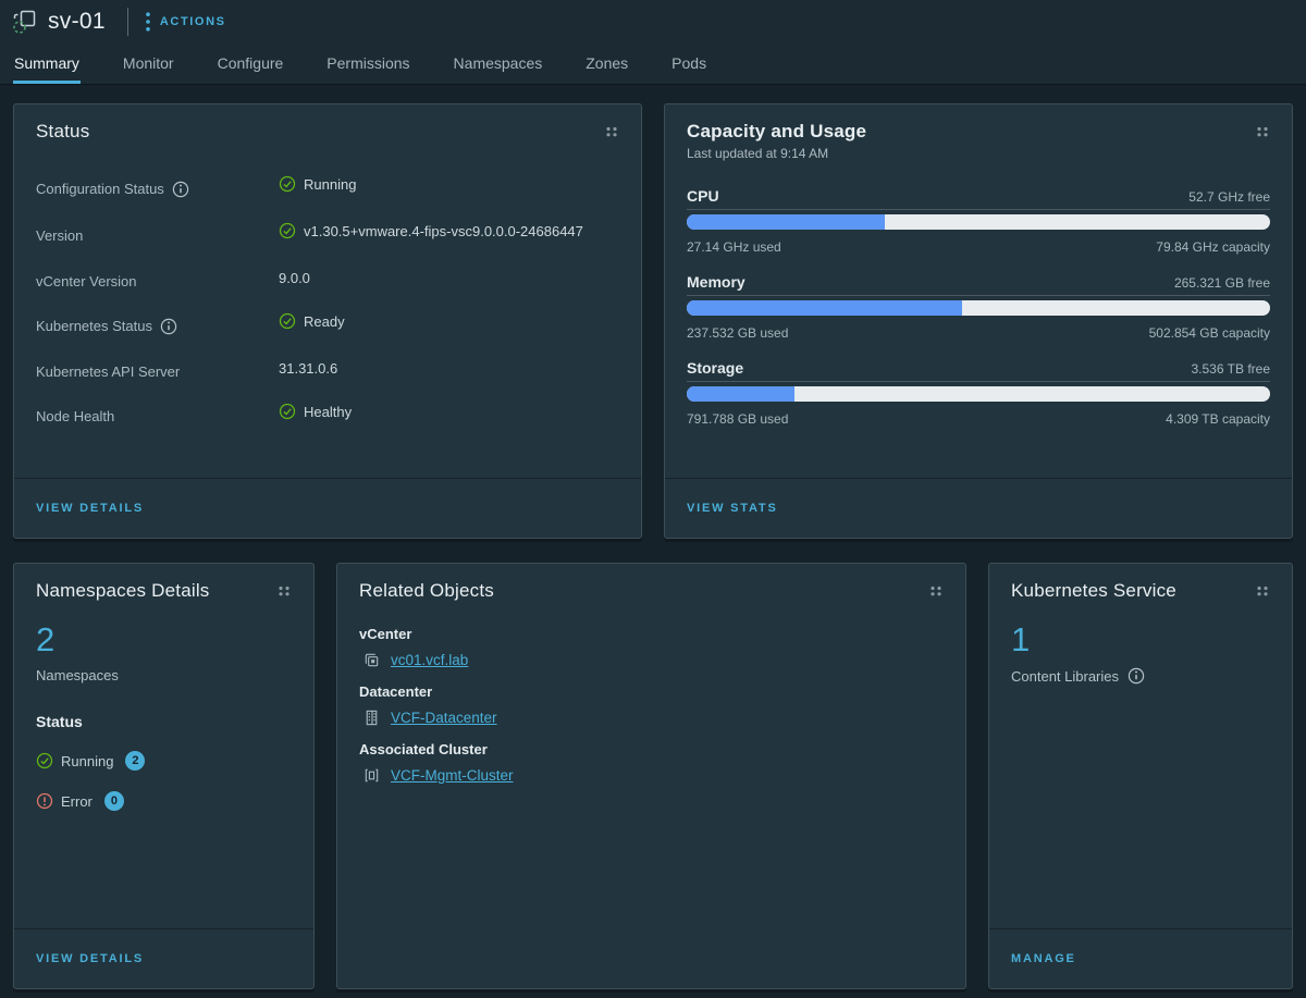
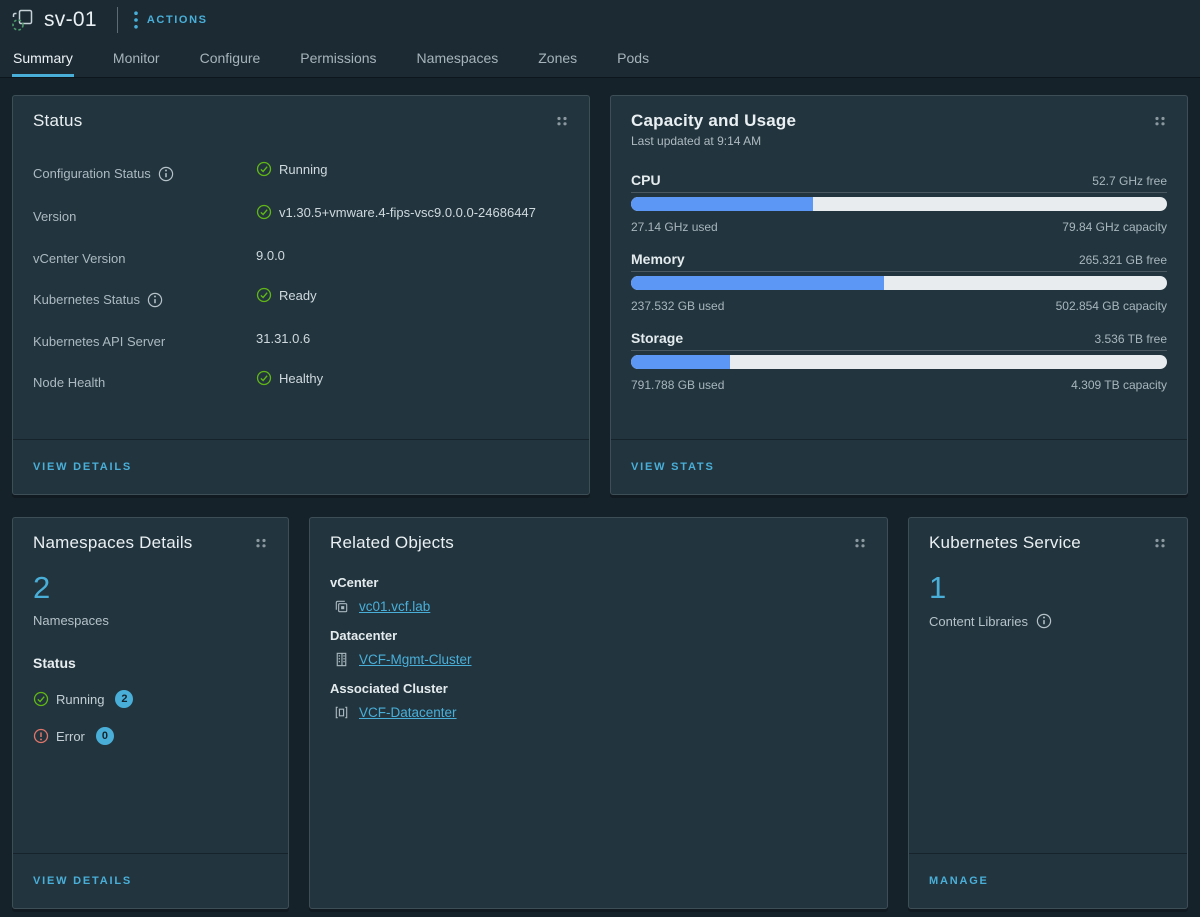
  sv-01
  ACTIONS
  Summary
  Monitor
  Configure
  Permissions
  Namespaces
  Zones
  Pods
  Status
  Configuration Status
  Running
  Version
  v1.30.5+vmware.4-fips-vsc9.0.0.0-24686447
  vCenter Version
  9.0.0
  Kubernetes Status
  Ready
  Kubernetes API Server
  31.31.0.6
  Node Health
  Healthy
  VIEW DETAILS
  Capacity and Usage
  Last updated at 9:14 AM
  CPU
  52.7 GHz free
  27.14 GHz used
  79.84 GHz capacity
  Memory
  265.321 GB free
  237.532 GB used
  502.854 GB capacity
  Storage
  3.536 TB free
  791.788 GB used
  4.309 TB capacity
  VIEW STATS
  Namespaces Details
  2
  Namespaces
  Status
  Running
  2
  Error
  0
  VIEW DETAILS
  Related Objects
  vCenter
  vc01.vcf.lab
  Datacenter
- VCF-Datacenter
+ VCF-Mgmt-Cluster
  Associated Cluster
- VCF-Mgmt-Cluster
+ VCF-Datacenter
  Kubernetes Service
  1
  Content Libraries
  MANAGE
